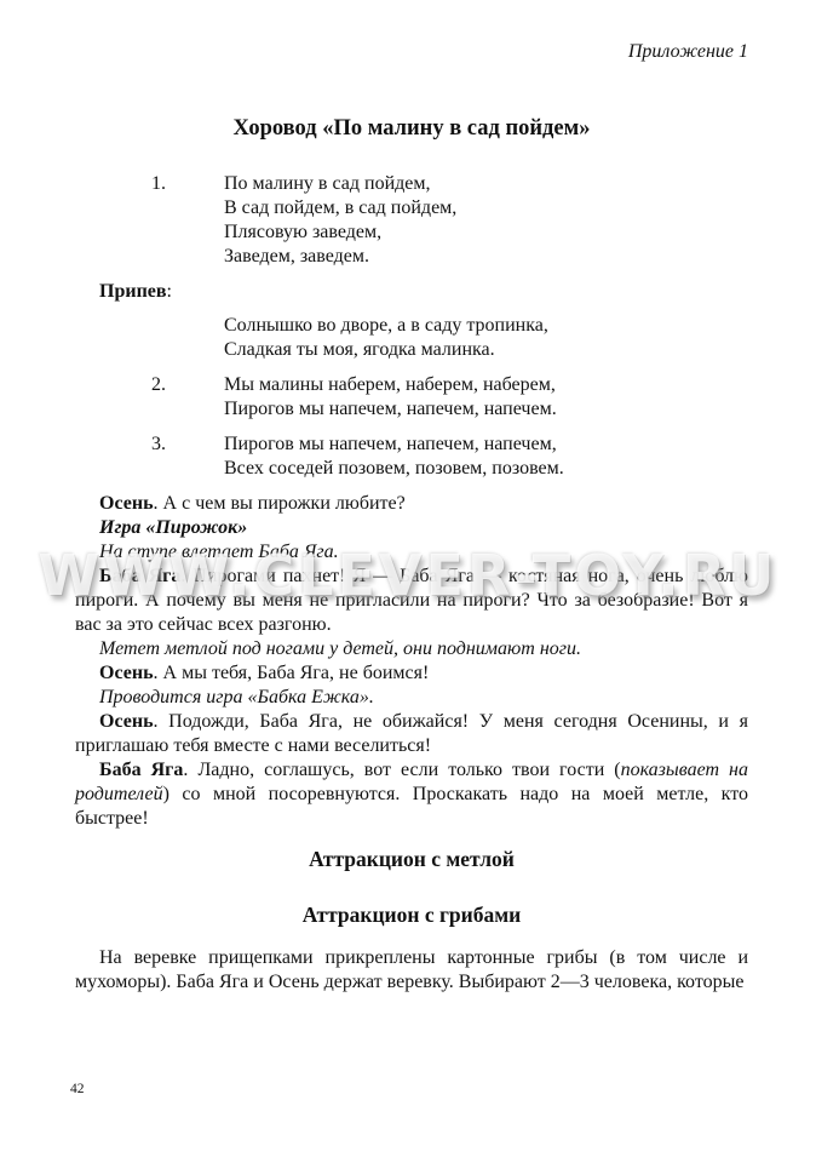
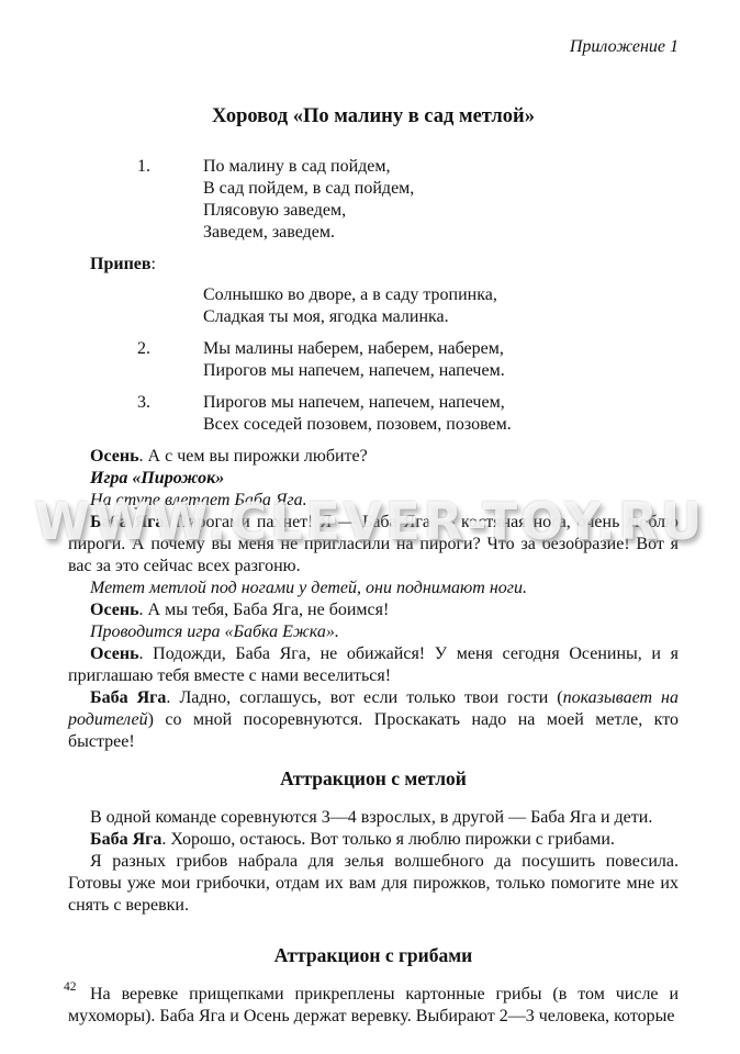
  Приложение 1
- Хоровод «По малину в сад пойдем»
+ Хоровод «По малину в сад метлой»
  1.
  По малину в сад пойдем,
  В сад пойдем, в сад пойдем,
  Плясовую заведем,
  Заведем, заведем.
  Припев:
  Солнышко во дворе, а в саду тропинка,
  Сладкая ты моя, ягодка малинка.
  2.
  Мы малины наберем, наберем, наберем,
  Пирогов мы напечем, напечем, напечем.
  3.
  Пирогов мы напечем, напечем, напечем,
  Всех соседей позовем, позовем, позовем.
  Осень. А с чем вы пирожки любите?
  Игра «Пирожок»
  На ступе влетает Баба Яга.
  Баба Яга. Пирогами пахнет! Я — Баба Яга — костяная нога, очень люблю пироги. А почему вы меня не пригласили на пироги? Что за безобразие! Вот я вас за это сейчас всех разгоню.
  Метет метлой под ногами у детей, они поднимают ноги.
  Осень. А мы тебя, Баба Яга, не боимся!
  Проводится игра «Бабка Ежка».
  Осень. Подожди, Баба Яга, не обижайся! У меня сегодня Осенины, и я приглашаю тебя вместе с нами веселиться!
  Баба Яга. Ладно, соглашусь, вот если только твои гости (показывает на родителей) со мной посоревнуются. Проскакать надо на моей метле, кто быстрее!
  Аттракцион с метлой
+ В одной команде соревнуются 3—4 взрослых, в другой — Баба Яга и дети.
+ Баба Яга. Хорошо, остаюсь. Вот только я люблю пирожки с грибами.
+ Я разных грибов набрала для зелья волшебного да посушить повесила. Готовы уже мои грибочки, отдам их вам для пирожков, только помогите мне их снять с веревки.
  Аттракцион с грибами
  На веревке прищепками прикреплены картонные грибы (в том числе и мухоморы). Баба Яга и Осень держат веревку. Выбирают 2—3 человека, которые
  WWW.CLEVER-TOY.RU
  42
